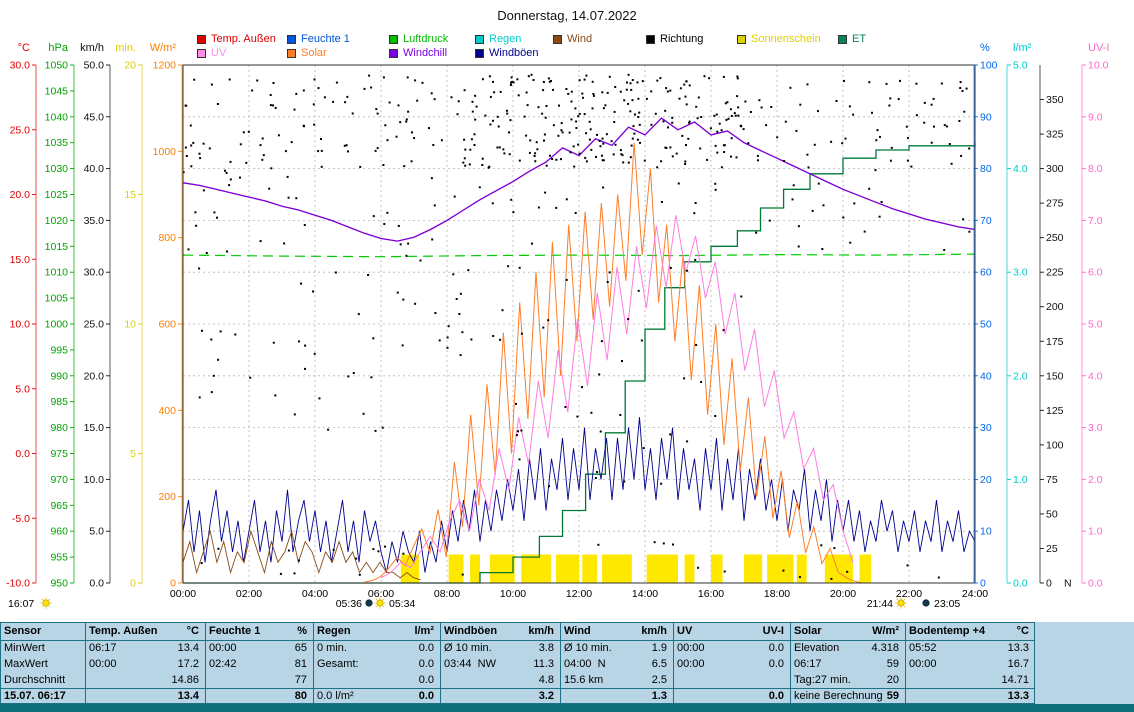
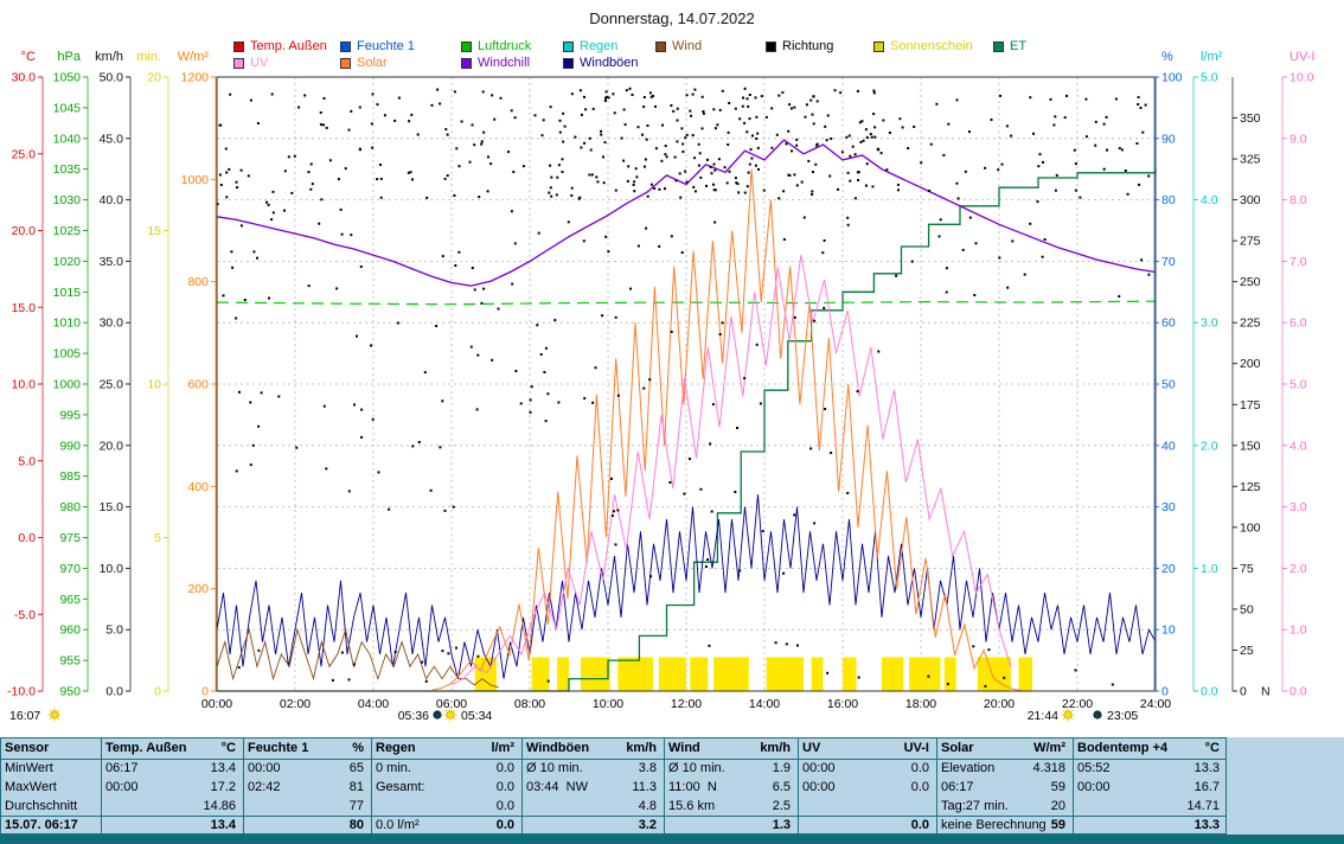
  Donnerstag, 14.07.2022
  Temp. Außen
  Feuchte 1
  Luftdruck
  Regen
  Wind
  Richtung
  Sonnenschein
  ET
  UV
  Solar
  Windchill
  Windböen
  °C
  30.0
  25.0
  20.0
  15.0
  10.0
  5.0
  0.0
  -5.0
  -10.0
  hPa
  1050
  1045
  1040
  1035
  1030
  1025
  1020
  1015
  1010
  1005
  1000
  995
  990
  985
  980
  975
  970
  965
  960
  955
  950
  km/h
  50.0
  45.0
  40.0
  35.0
  30.0
  25.0
  20.0
  15.0
  10.0
  5.0
  0.0
  min.
  20
  15
  10
  5
  0
  W/m²
  1200
  1000
  800
  600
  400
  200
  0
  %
  100
  90
  80
  70
  60
  50
  40
  30
  20
  10
  0
  l/m²
  5.0
  4.0
  3.0
  2.0
  1.0
  0.0
  350
  325
  300
  275
  250
  225
  200
  175
  150
  125
  100
  75
  50
  25
  0
  N
  UV-I
  10.0
  9.0
  8.0
  7.0
  6.0
  5.0
  4.0
  3.0
  2.0
  1.0
  0.0
  00:00
  02:00
  04:00
  06:00
  08:00
  10:00
  12:00
  14:00
  16:00
  18:00
  20:00
  22:00
  24:00
  16:07
  05:36
  05:34
  21:44
  23:05
  Sensor
  Temp. Außen
  °C
  Feuchte 1
  %
  Regen
  l/m²
  Windböen
  km/h
  Wind
  km/h
  UV
  UV-I
  Solar
  W/m²
  Bodentemp +4
  °C
  MinWert
  06:17
  13.4
  00:00
  65
  0 min.
  0.0
  Ø 10 min.
  3.8
  Ø 10 min.
  1.9
  00:00
  0.0
  Elevation
  4.318
  05:52
  13.3
  MaxWert
  00:00
  17.2
  02:42
  81
  Gesamt:
  0.0
  03:44 NW
  11.3
- 04:00 N
+ 11:00 N
  6.5
  00:00
  0.0
  06:17
  59
  00:00
  16.7
  Durchschnitt
  14.86
  77
  0.0
  4.8
  15.6 km
  2.5
  Tag:27 min.
  20
  14.71
  15.07. 06:17
  13.4
  80
  0.0 l/m²
  0.0
  3.2
  1.3
  0.0
  keine Berechnung
  59
  13.3
